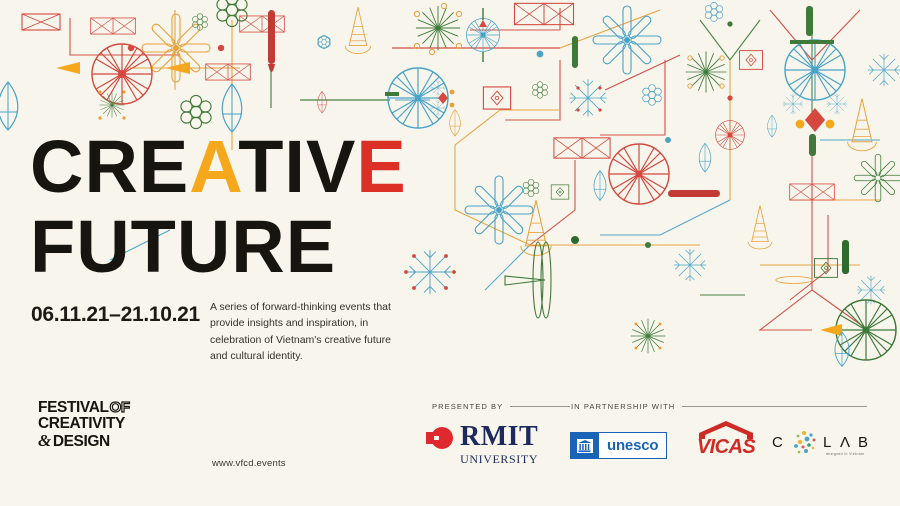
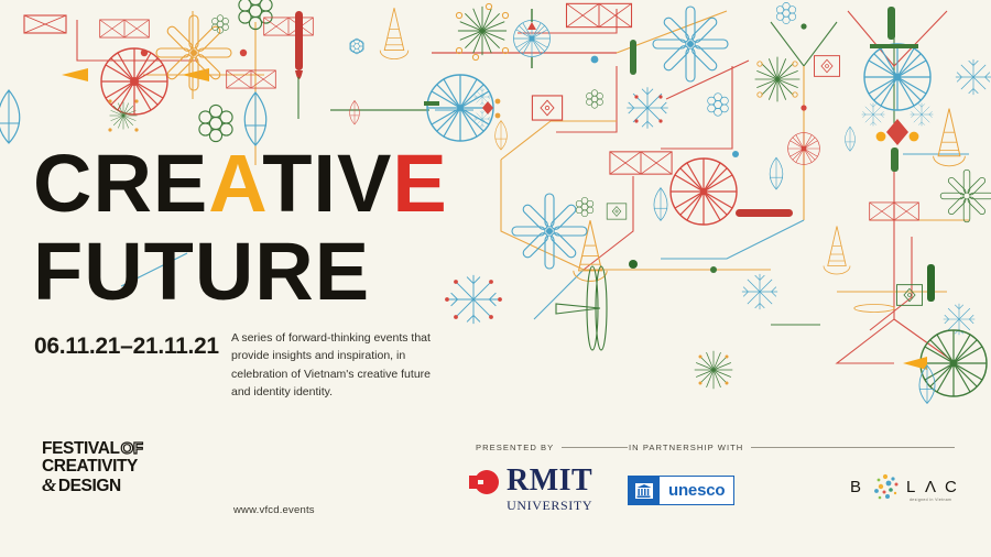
  CREATIVE
  FUTURE
- 06.11.21–21.10.21
+ 06.11.21–21.11.21
- A series of forward-thinking events that provide insights and inspiration, in celebration of Vietnam's creative future and cultural identity.
+ A series of forward-thinking events that provide insights and inspiration, in celebration of Vietnam's creative future and identity identity.
  FESTIVAL
  OF
  CREATIVITY
  &
  DESIGN
  www.vfcd.events
  PRESENTED BY
  IN PARTNERSHIP WITH
  RMIT
  UNIVERSITY
  unesco
- VICAS
- C
+ B
  L
  Λ
- B
+ C
